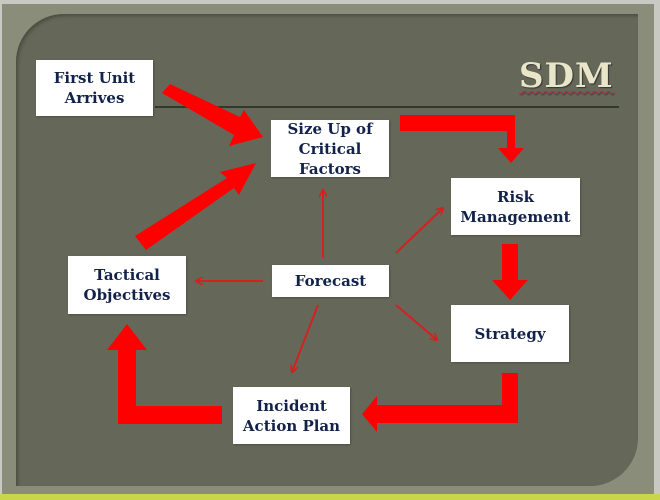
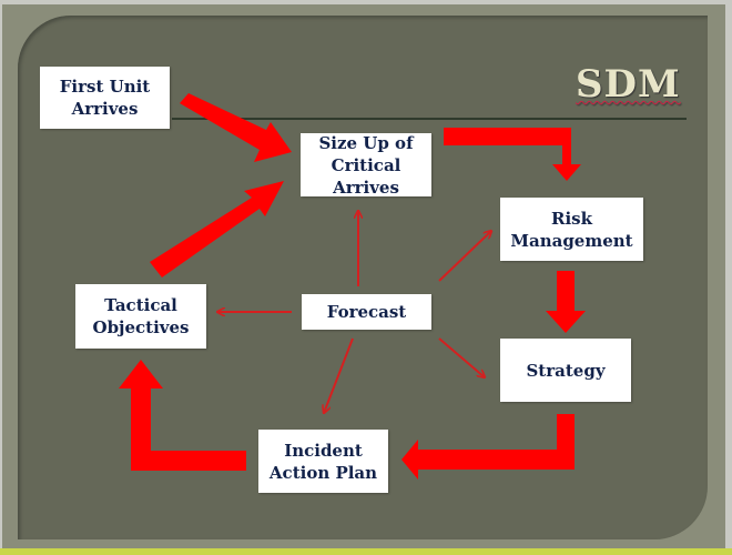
  SDM
  First Unit Arrives
- Size Up of Critical Factors
+ Size Up of Critical Arrives
  Risk Management
  Tactical Objectives
  Forecast
  Strategy
  Incident Action Plan
